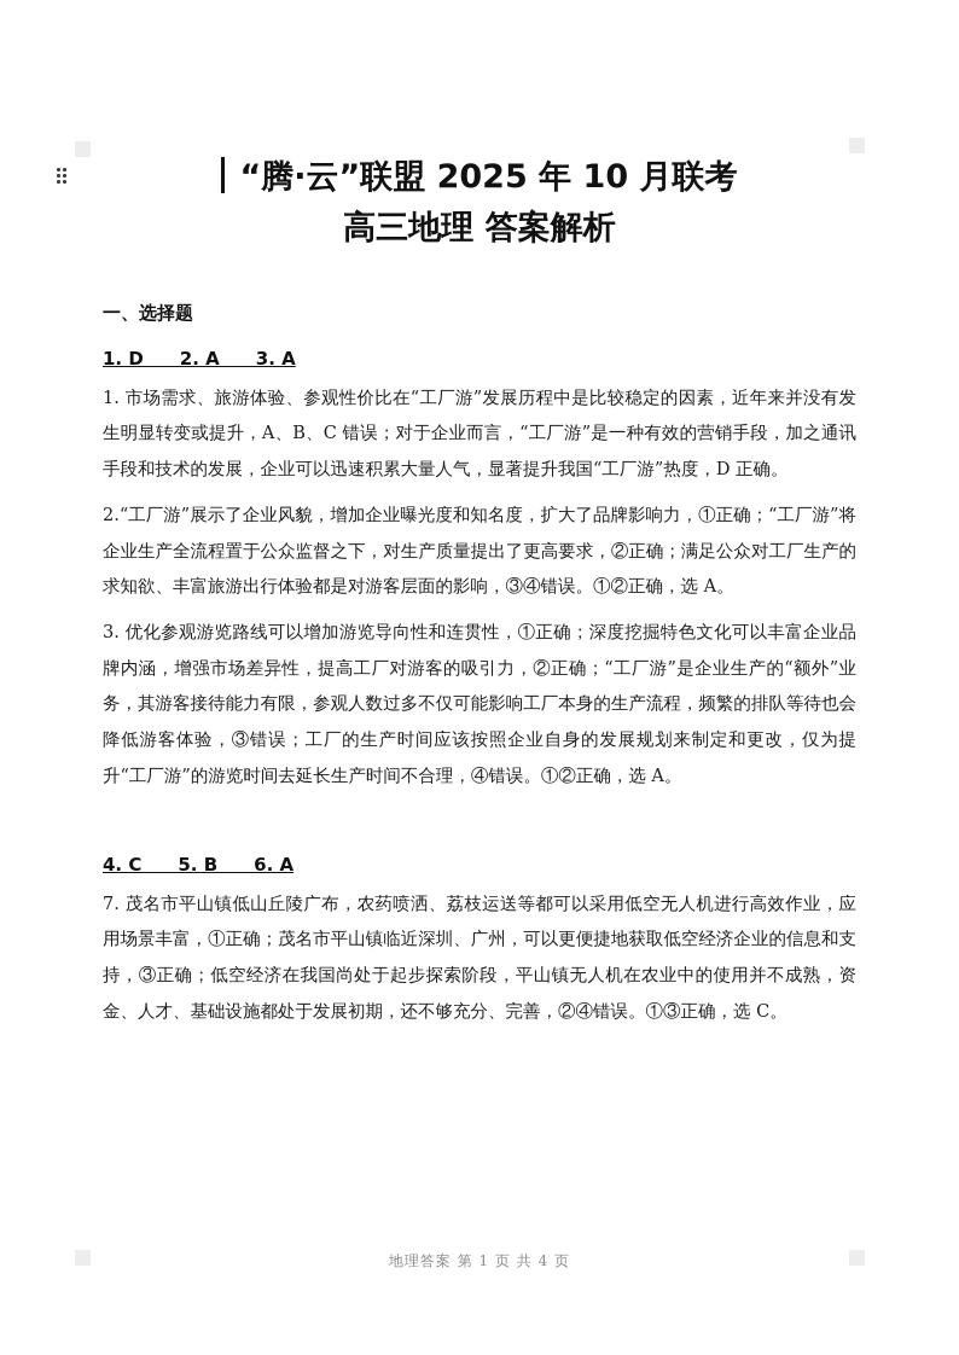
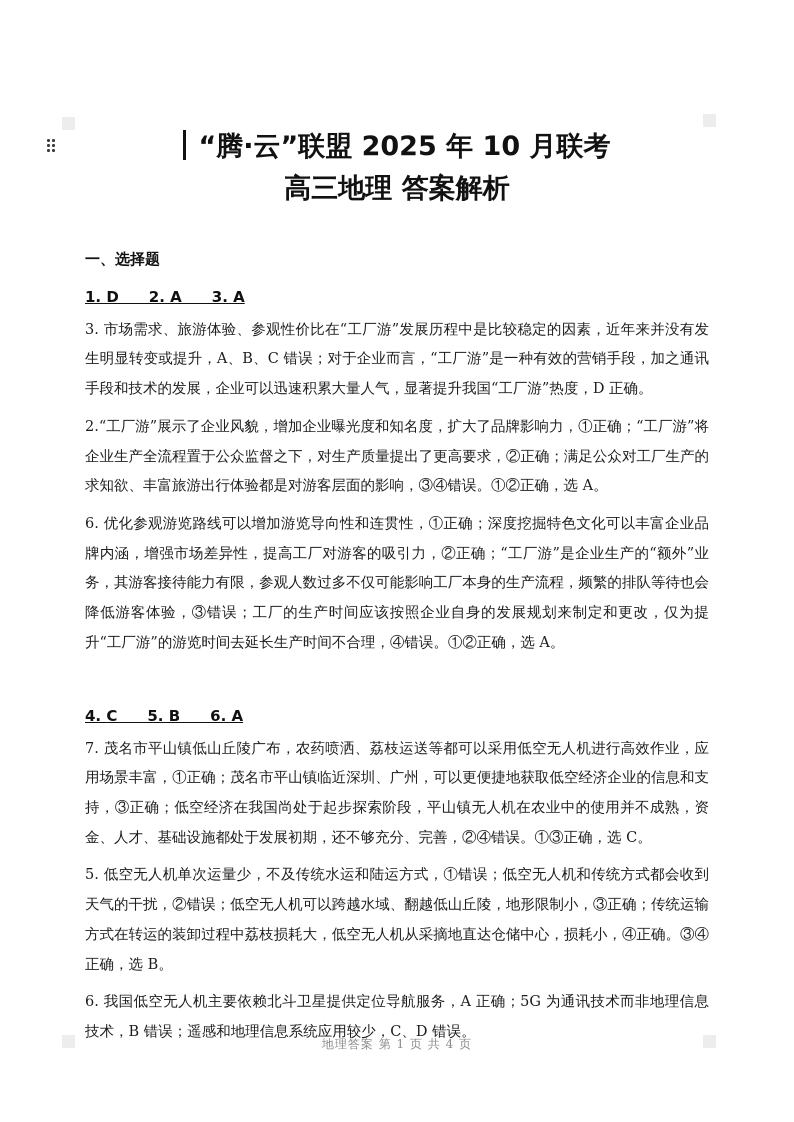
  “腾·云”联盟 2025 年 10 月联考
  高三地理 答案解析
  一、选择题
  1. D 2. A 3. A
- 1. 市场需求、旅游体验、参观性价比在“工厂游”发展历程中是比较稳定的因素，近年来并没有发生明显转变或提升，A、B、C 错误；对于企业而言，“工厂游”是一种有效的营销手段，加之通讯手段和技术的发展，企业可以迅速积累大量人气，显著提升我国“工厂游”热度，D 正确。
+ 3. 市场需求、旅游体验、参观性价比在“工厂游”发展历程中是比较稳定的因素，近年来并没有发生明显转变或提升，A、B、C 错误；对于企业而言，“工厂游”是一种有效的营销手段，加之通讯手段和技术的发展，企业可以迅速积累大量人气，显著提升我国“工厂游”热度，D 正确。
  2.“工厂游”展示了企业风貌，增加企业曝光度和知名度，扩大了品牌影响力，①正确；“工厂游”将企业生产全流程置于公众监督之下，对生产质量提出了更高要求，②正确；满足公众对工厂生产的求知欲、丰富旅游出行体验都是对游客层面的影响，③④错误。①②正确，选 A。
- 3. 优化参观游览路线可以增加游览导向性和连贯性，①正确；深度挖掘特色文化可以丰富企业品牌内涵，增强市场差异性，提高工厂对游客的吸引力，②正确；“工厂游”是企业生产的“额外”业务，其游客接待能力有限，参观人数过多不仅可能影响工厂本身的生产流程，频繁的排队等待也会降低游客体验，③错误；工厂的生产时间应该按照企业自身的发展规划来制定和更改，仅为提升“工厂游”的游览时间去延长生产时间不合理，④错误。①②正确，选 A。
+ 6. 优化参观游览路线可以增加游览导向性和连贯性，①正确；深度挖掘特色文化可以丰富企业品牌内涵，增强市场差异性，提高工厂对游客的吸引力，②正确；“工厂游”是企业生产的“额外”业务，其游客接待能力有限，参观人数过多不仅可能影响工厂本身的生产流程，频繁的排队等待也会降低游客体验，③错误；工厂的生产时间应该按照企业自身的发展规划来制定和更改，仅为提升“工厂游”的游览时间去延长生产时间不合理，④错误。①②正确，选 A。
  4. C 5. B 6. A
  7. 茂名市平山镇低山丘陵广布，农药喷洒、荔枝运送等都可以采用低空无人机进行高效作业，应用场景丰富，①正确；茂名市平山镇临近深圳、广州，可以更便捷地获取低空经济企业的信息和支持，③正确；低空经济在我国尚处于起步探索阶段，平山镇无人机在农业中的使用并不成熟，资金、人才、基础设施都处于发展初期，还不够充分、完善，②④错误。①③正确，选 C。
+ 5. 低空无人机单次运量少，不及传统水运和陆运方式，①错误；低空无人机和传统方式都会收到天气的干扰，②错误；低空无人机可以跨越水域、翻越低山丘陵，地形限制小，③正确；传统运输方式在转运的装卸过程中荔枝损耗大，低空无人机从采摘地直达仓储中心，损耗小，④正确。③④正确，选 B。
+ 6. 我国低空无人机主要依赖北斗卫星提供定位导航服务，A 正确；5G 为通讯技术而非地理信息技术，B 错误；遥感和地理信息系统应用较少，C、D 错误。
  地理答案 第 1 页 共 4 页
